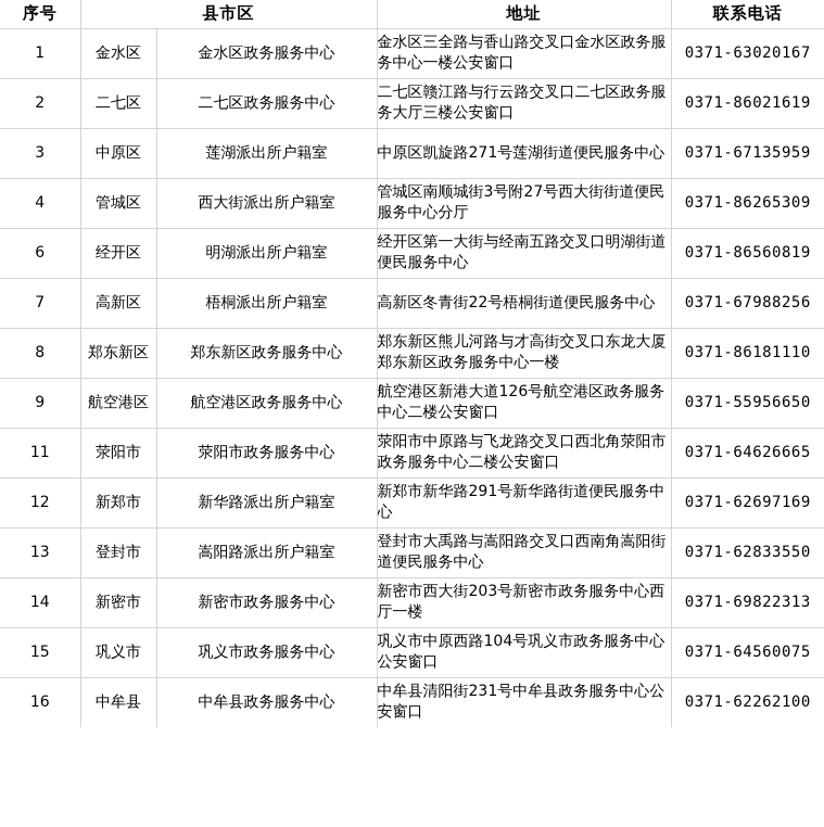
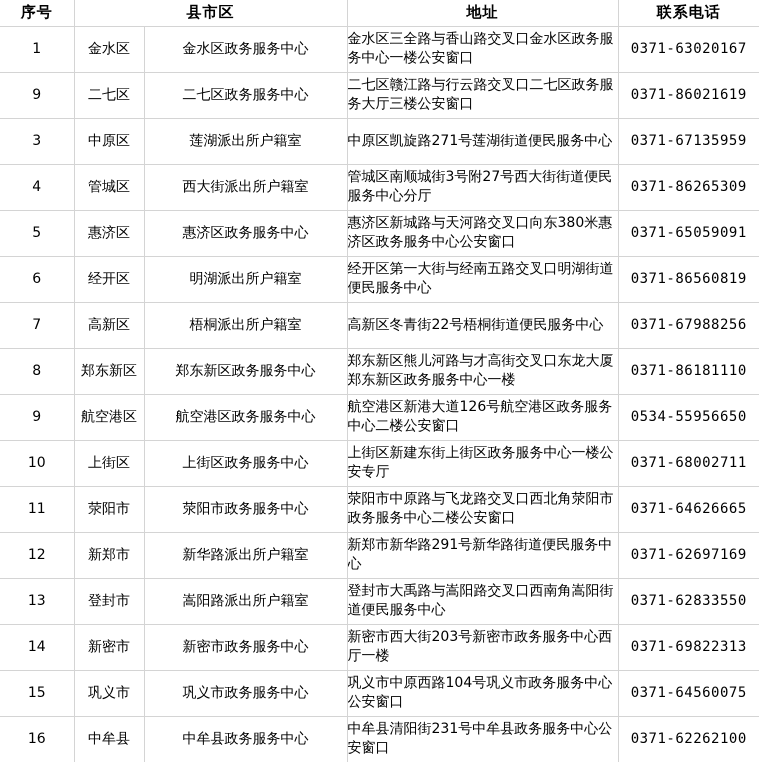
  序号	县市区	地址	联系电话
  1	金水区	金水区政务服务中心	金水区三全路与香山路交叉口金水区政务服务中心一楼公安窗口	0371-63020167
- 2	二七区	二七区政务服务中心	二七区赣江路与行云路交叉口二七区政务服务大厅三楼公安窗口	0371-86021619
+ 9	二七区	二七区政务服务中心	二七区赣江路与行云路交叉口二七区政务服务大厅三楼公安窗口	0371-86021619
  3	中原区	莲湖派出所户籍室	中原区凯旋路271号莲湖街道便民服务中心	0371-67135959
  4	管城区	西大街派出所户籍室	管城区南顺城街3号附27号西大街街道便民服务中心分厅	0371-86265309
+ 5	惠济区	惠济区政务服务中心	惠济区新城路与天河路交叉口向东380米惠济区政务服务中心公安窗口	0371-65059091
  6	经开区	明湖派出所户籍室	经开区第一大街与经南五路交叉口明湖街道便民服务中心	0371-86560819
  7	高新区	梧桐派出所户籍室	高新区冬青街22号梧桐街道便民服务中心	0371-67988256
  8	郑东新区	郑东新区政务服务中心	郑东新区熊儿河路与才高街交叉口东龙大厦郑东新区政务服务中心一楼	0371-86181110
- 9	航空港区	航空港区政务服务中心	航空港区新港大道126号航空港区政务服务中心二楼公安窗口	0371-55956650
+ 9	航空港区	航空港区政务服务中心	航空港区新港大道126号航空港区政务服务中心二楼公安窗口	0534-55956650
+ 10	上街区	上街区政务服务中心	上街区新建东街上街区政务服务中心一楼公安专厅	0371-68002711
  11	荥阳市	荥阳市政务服务中心	荥阳市中原路与飞龙路交叉口西北角荥阳市政务服务中心二楼公安窗口	0371-64626665
  12	新郑市	新华路派出所户籍室	新郑市新华路291号新华路街道便民服务中心	0371-62697169
  13	登封市	嵩阳路派出所户籍室	登封市大禹路与嵩阳路交叉口西南角嵩阳街道便民服务中心	0371-62833550
  14	新密市	新密市政务服务中心	新密市西大街203号新密市政务服务中心西厅一楼	0371-69822313
  15	巩义市	巩义市政务服务中心	巩义市中原西路104号巩义市政务服务中心公安窗口	0371-64560075
  16	中牟县	中牟县政务服务中心	中牟县清阳街231号中牟县政务服务中心公安窗口	0371-62262100
